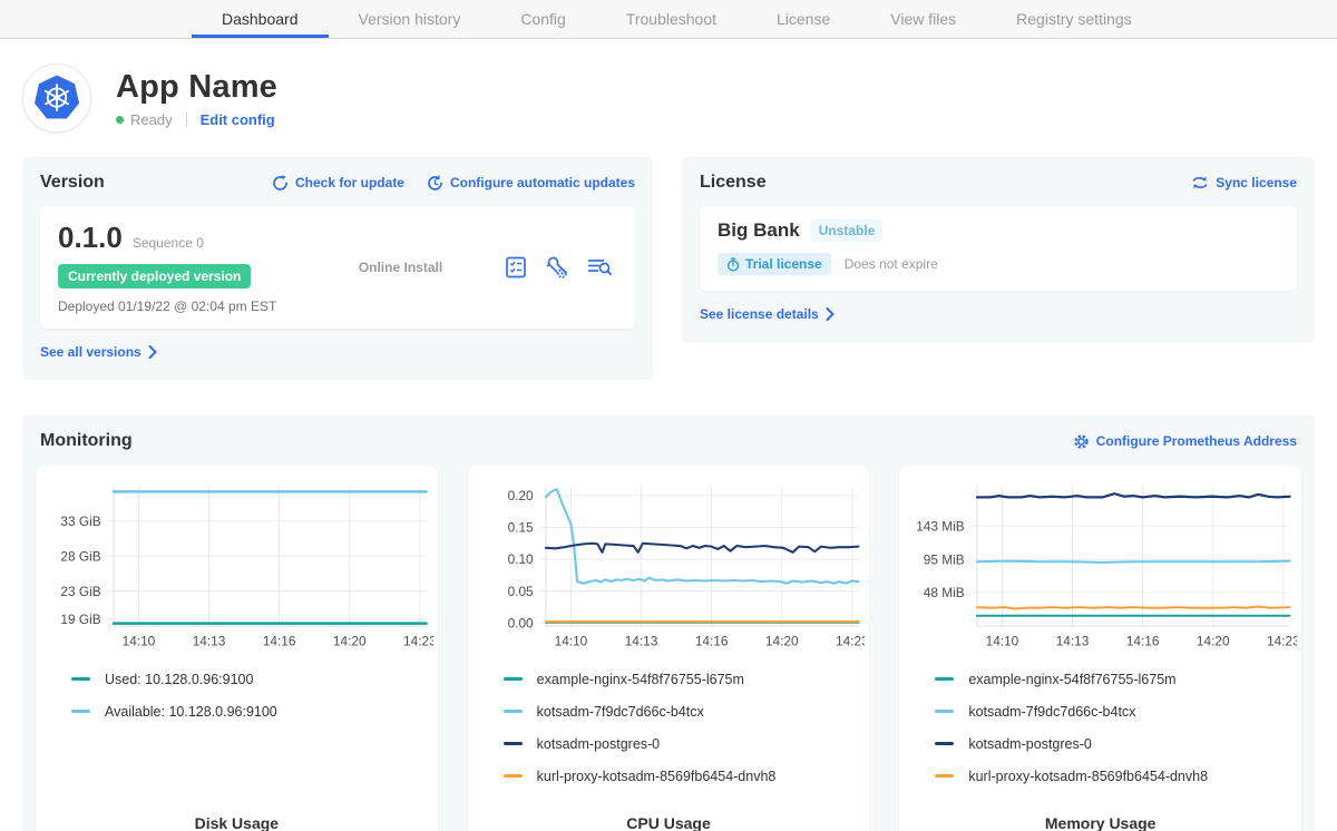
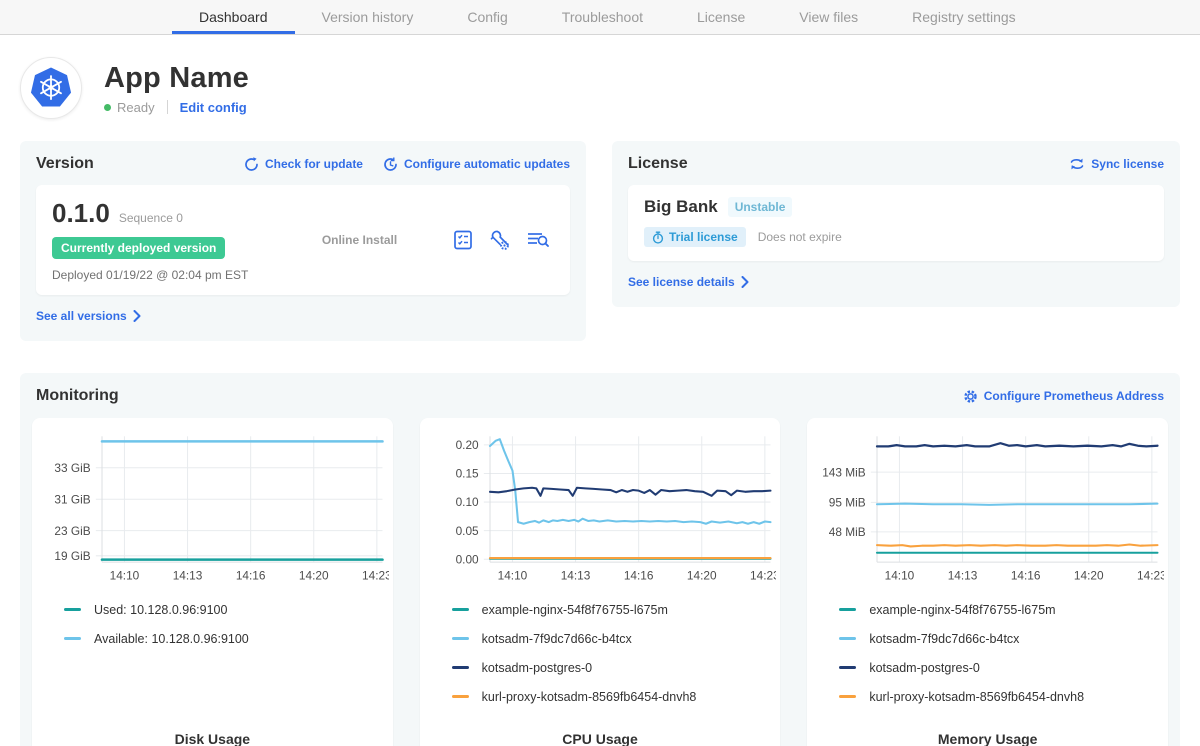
  Dashboard
  Version history
  Config
  Troubleshoot
  License
  View files
  Registry settings
  App Name
  Ready
  Edit config
  Version
  Check for update
  Configure automatic updates
  0.1.0
  Sequence 0
  Currently deployed version
  Deployed 01/19/22 @ 02:04 pm EST
  Online Install
  See all versions
  License
  Sync license
  Big Bank
  Unstable
  Trial license
  Does not expire
  See license details
  Monitoring
  Configure Prometheus Address
  14:10
  14:13
  14:16
  14:20
  14:23
  33 GiB
- 28 GiB
+ 31 GiB
  23 GiB
  19 GiB
  Used: 10.128.0.96:9100
  Available: 10.128.0.96:9100
  Disk Usage
  14:10
  14:13
  14:16
  14:20
  14:23
  0.20
  0.15
  0.10
  0.05
  0.00
  example-nginx-54f8f76755-l675m
  kotsadm-7f9dc7d66c-b4tcx
  kotsadm-postgres-0
  kurl-proxy-kotsadm-8569fb6454-dnvh8
  CPU Usage
  14:10
  14:13
  14:16
  14:20
  14:23
  143 MiB
  95 MiB
  48 MiB
  example-nginx-54f8f76755-l675m
  kotsadm-7f9dc7d66c-b4tcx
  kotsadm-postgres-0
  kurl-proxy-kotsadm-8569fb6454-dnvh8
  Memory Usage
